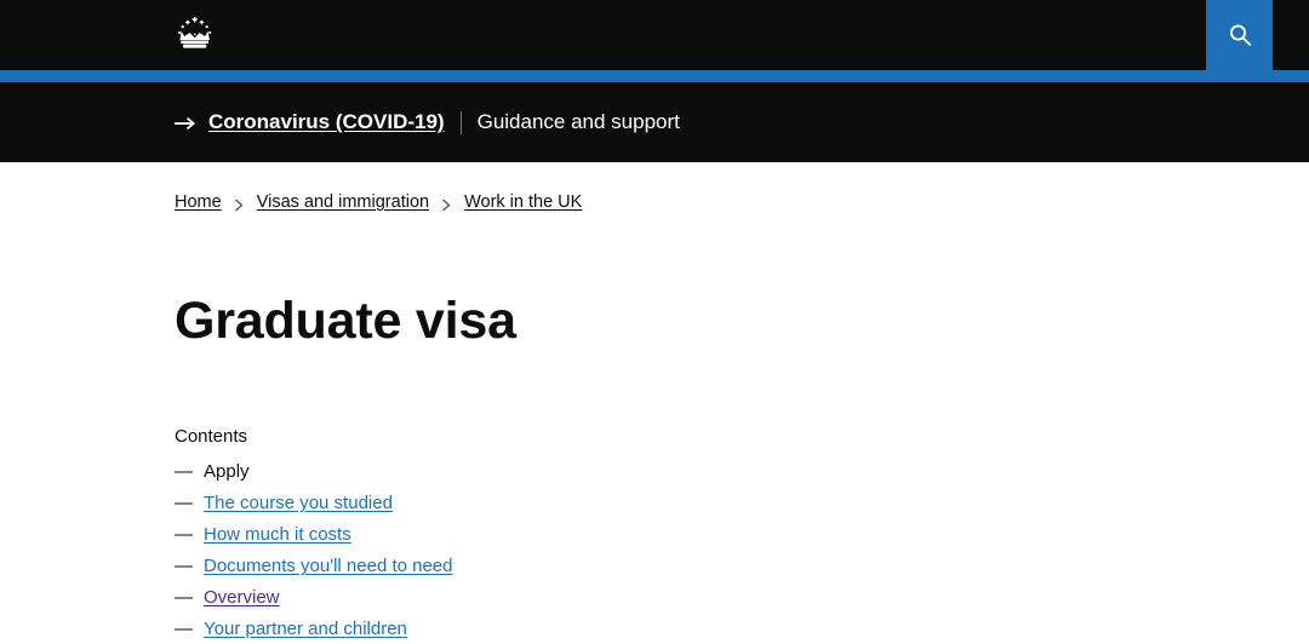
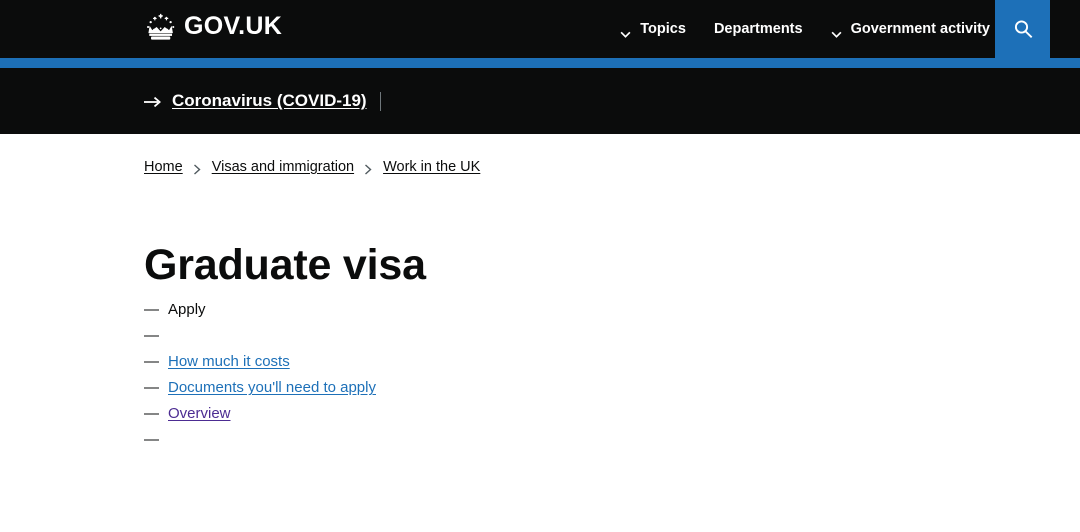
+ GOV.UK
+ Topics
+ Departments
+ Government activity
  Coronavirus (COVID-19)
- Guidance and support
  Home
  Visas and immigration
  Work in the UK
  Graduate visa
- Contents
  —
  Apply
  —
- The course you studied
  —
  How much it costs
  —
- Documents you'll need to need
+ Documents you'll need to apply
  —
  Overview
  —
- Your partner and children
